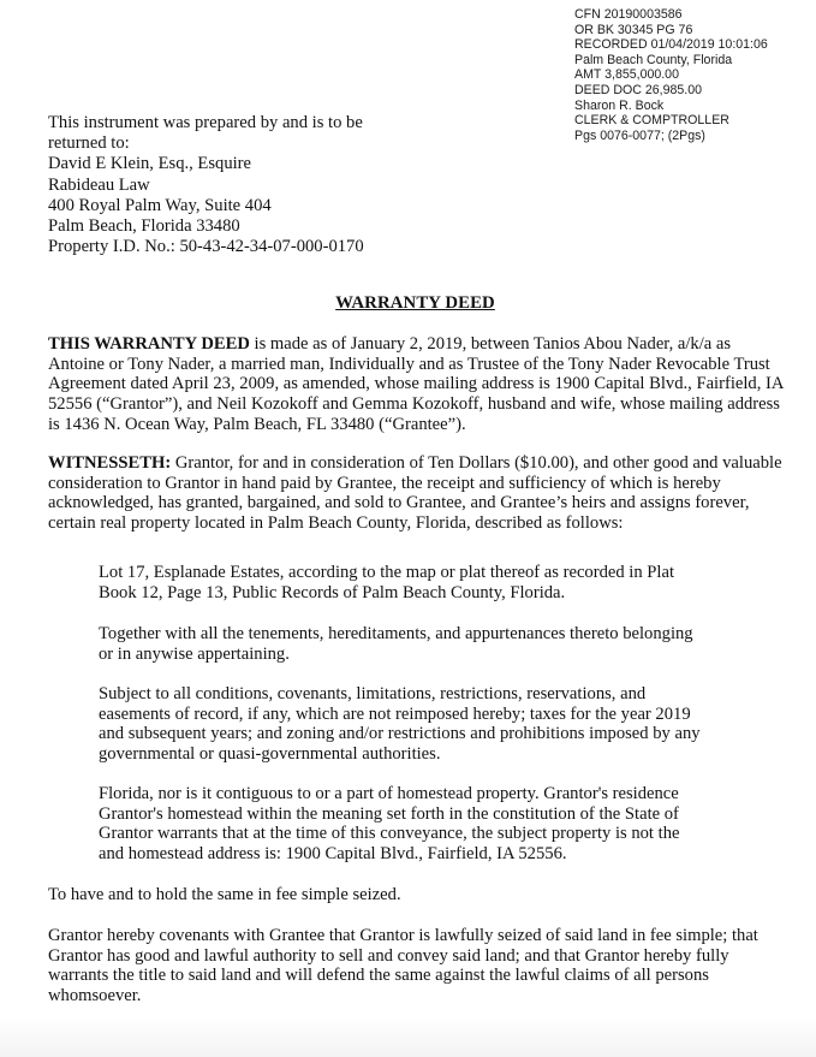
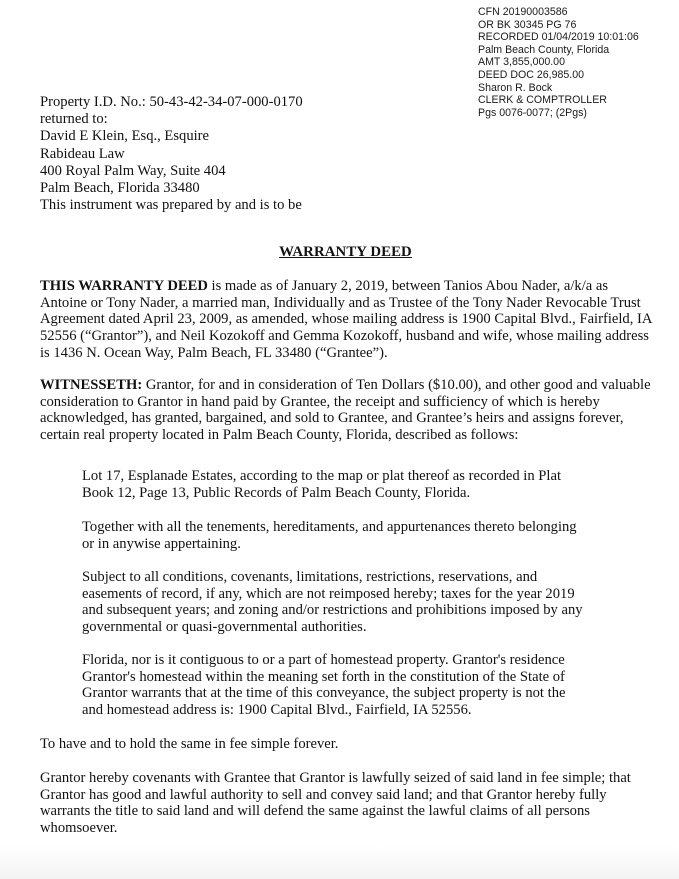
  CFN 20190003586
  OR BK 30345 PG 76
  RECORDED 01/04/2019 10:01:06
  Palm Beach County, Florida
  AMT 3,855,000.00
  DEED DOC 26,985.00
  Sharon R. Bock
  CLERK & COMPTROLLER
  Pgs 0076-0077; (2Pgs)
- This instrument was prepared by and is to be
+ Property I.D. No.: 50-43-42-34-07-000-0170
  returned to:
  David E Klein, Esq., Esquire
  Rabideau Law
  400 Royal Palm Way, Suite 404
  Palm Beach, Florida 33480
- Property I.D. No.: 50-43-42-34-07-000-0170
+ This instrument was prepared by and is to be
  WARRANTY DEED
  THIS WARRANTY DEED is made as of January 2, 2019, between Tanios Abou Nader, a/k/a as
  Antoine or Tony Nader, a married man, Individually and as Trustee of the Tony Nader Revocable Trust
  Agreement dated April 23, 2009, as amended, whose mailing address is 1900 Capital Blvd., Fairfield, IA
  52556 (“Grantor”), and Neil Kozokoff and Gemma Kozokoff, husband and wife, whose mailing address
  is 1436 N. Ocean Way, Palm Beach, FL 33480 (“Grantee”).
  WITNESSETH: Grantor, for and in consideration of Ten Dollars ($10.00), and other good and valuable
  consideration to Grantor in hand paid by Grantee, the receipt and sufficiency of which is hereby
  acknowledged, has granted, bargained, and sold to Grantee, and Grantee’s heirs and assigns forever,
  certain real property located in Palm Beach County, Florida, described as follows:
  Lot 17, Esplanade Estates, according to the map or plat thereof as recorded in Plat
  Book 12, Page 13, Public Records of Palm Beach County, Florida.
  Together with all the tenements, hereditaments, and appurtenances thereto belonging
  or in anywise appertaining.
  Subject to all conditions, covenants, limitations, restrictions, reservations, and
  easements of record, if any, which are not reimposed hereby; taxes for the year 2019
  and subsequent years; and zoning and/or restrictions and prohibitions imposed by any
  governmental or quasi-governmental authorities.
  Florida, nor is it contiguous to or a part of homestead property. Grantor's residence
  Grantor's homestead within the meaning set forth in the constitution of the State of
  Grantor warrants that at the time of this conveyance, the subject property is not the
  and homestead address is: 1900 Capital Blvd., Fairfield, IA 52556.
- To have and to hold the same in fee simple seized.
+ To have and to hold the same in fee simple forever.
  Grantor hereby covenants with Grantee that Grantor is lawfully seized of said land in fee simple; that
  Grantor has good and lawful authority to sell and convey said land; and that Grantor hereby fully
  warrants the title to said land and will defend the same against the lawful claims of all persons
  whomsoever.
